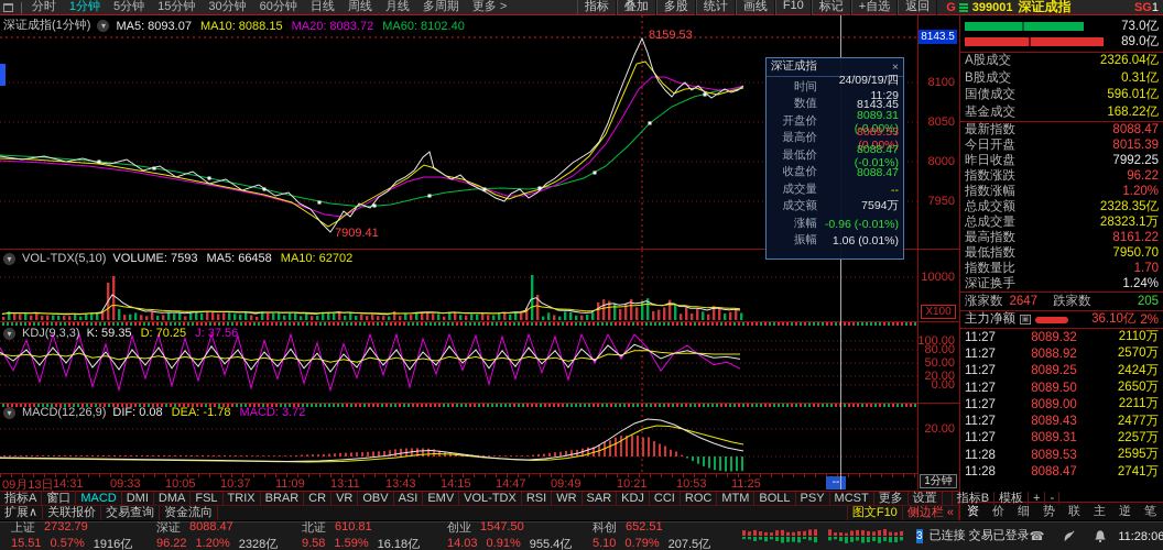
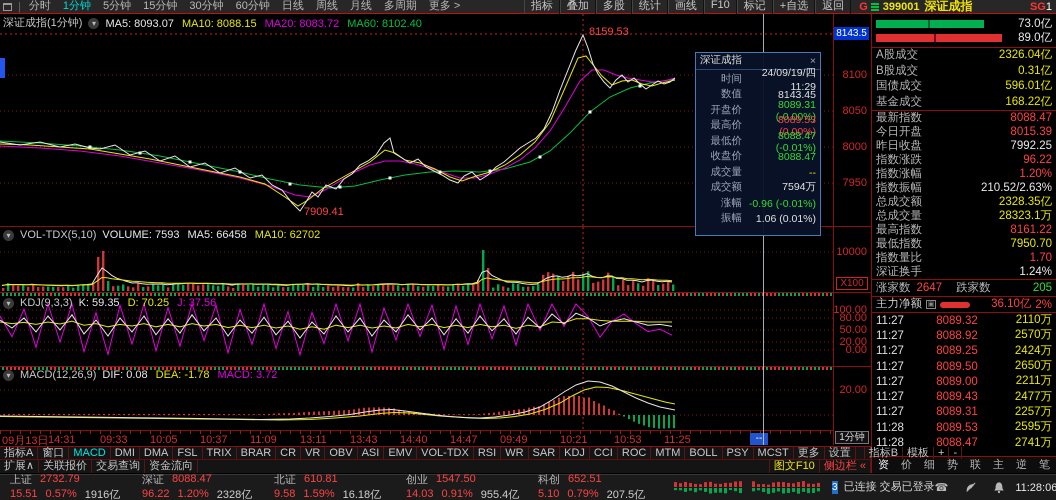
  |
  分时
  1分钟
  5分钟
  15分钟
  30分钟
  60分钟
  日线
  周线
  月线
  多周期
  更多 >
  指标
  叠加
  多股
  统计
  画线
  F10
  标记
  +自选
  返回
  G
  399001
  深证成指
  SG1
  深证成指(1分钟)
  ▾
  MA5: 8093.07
  MA10: 8088.15
  MA20: 8083.72
  MA60: 8102.40
  8159.53
  7909.41
  ▾
  VOL-TDX(5,10)
  VOLUME: 7593
  MA5: 66458
  MA10: 62702
  ▾
  KDJ(9,3,3)
  K: 59.35
  D: 70.25
  J: 37.56
  ▾
  MACD(12,26,9)
  DIF: 0.08
  DEA: -1.78
  MACD: 3.72
  09月13日
  14:31
  09:33
  10:05
  10:37
  11:09
  13:11
  13:43
- 14:15
+ 14:40
  14:47
  09:49
  10:21
  10:53
  11:25
  --
  8143.5
  8100
  8050
  8000
  7950
  10000
  X100
  100.00
  80.00
  50.00
  20.00
  0.00
  20.00
  1分钟
  深证成指
  ×
  时间
  24/09/19/四 11:29
  数值
  8143.45
  开盘价
  8089.31 (-0.00%)
  最高价
  8089.53 (0.00%)
  最低价
  8088.47 (-0.01%)
  收盘价
  8088.47
  成交量
  --
  成交额
  7594万
  涨幅
  -0.96 (-0.01%)
  振幅
  1.06 (0.01%)
  73.0亿
  89.0亿
  A股成交
  2326.04亿
  B股成交
  0.31亿
  国债成交
  596.01亿
  基金成交
  168.22亿
  最新指数
  8088.47
  今日开盘
  8015.39
  昨日收盘
  7992.25
  指数涨跌
  96.22
  指数涨幅
  1.20%
+ 指数振幅
+ 210.52/2.63%
  总成交额
  2328.35亿
  总成交量
  28323.1万
  最高指数
  8161.22
  最低指数
  7950.70
  指数量比
  1.70
  深证换手
  1.24%
  涨家数
  2647
  跌家数
  205
  主力净额
  36.10亿
  2%
  11:27
  8089.32
  2110万
  11:27
  8088.92
  2570万
  11:27
  8089.25
  2424万
  11:27
  8089.50
  2650万
  11:27
  8089.00
  2211万
  11:27
  8089.43
  2477万
  11:27
  8089.31
  2257万
  11:28
  8089.53
  2595万
  11:28
  8088.47
  2741万
  资
  价
  细
  势
  联
  主
  逆
  笔
  指标A
  窗口
  MACD
  DMI
  DMA
  FSL
  TRIX
  BRAR
  CR
  VR
  OBV
  ASI
  EMV
  VOL-TDX
  RSI
  WR
  SAR
  KDJ
  CCI
  ROC
  MTM
  BOLL
  PSY
  MCST
  更多
  设置
  指标B
  模板
  +
  -
  扩展∧
  关联报价
  交易查询
  资金流向
  图文F10
  侧边栏 «
  上证
  2732.79
  15.51
  0.57%
  1916亿
  深证
  8088.47
  96.22
  1.20%
  2328亿
  北证
  610.81
  9.58
  1.59%
  16.18亿
  创业
  1547.50
  14.03
  0.91%
  955.4亿
  科创
  652.51
  5.10
  0.79%
  207.5亿
  3
  已连接 交易已登录
  ☎
  11:28:06
